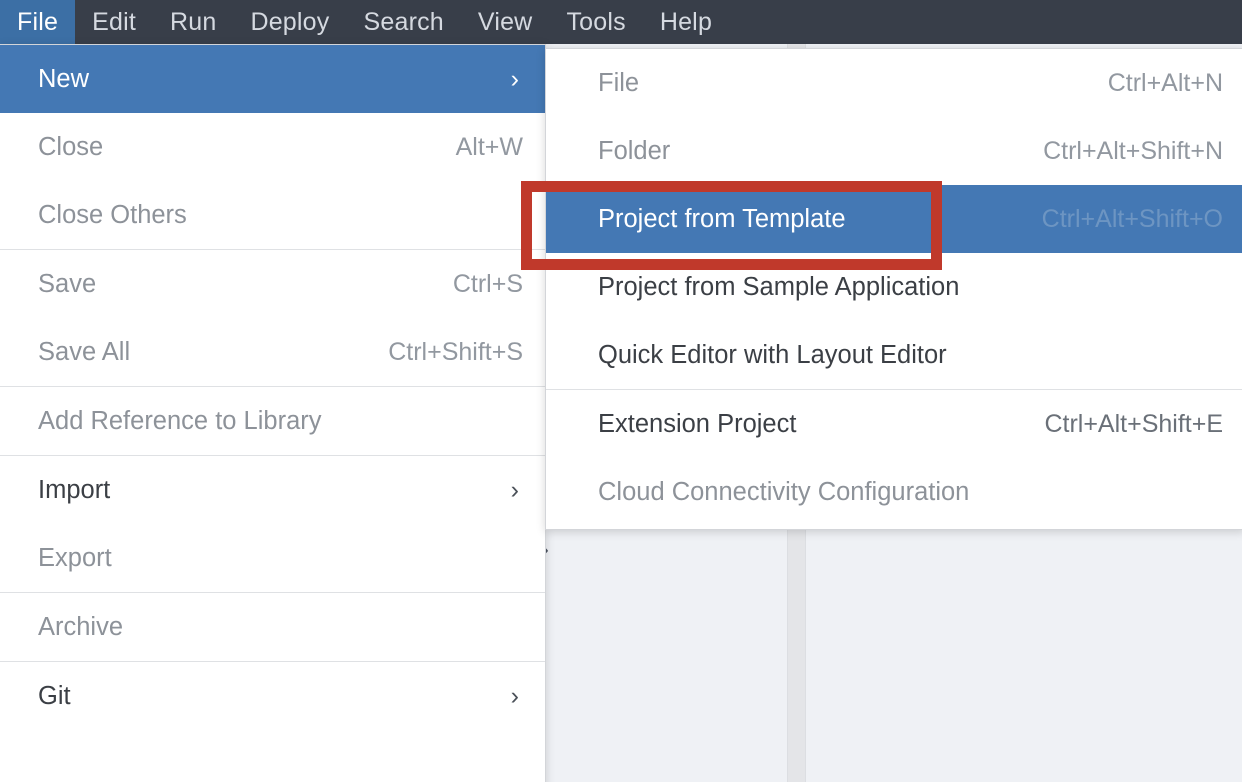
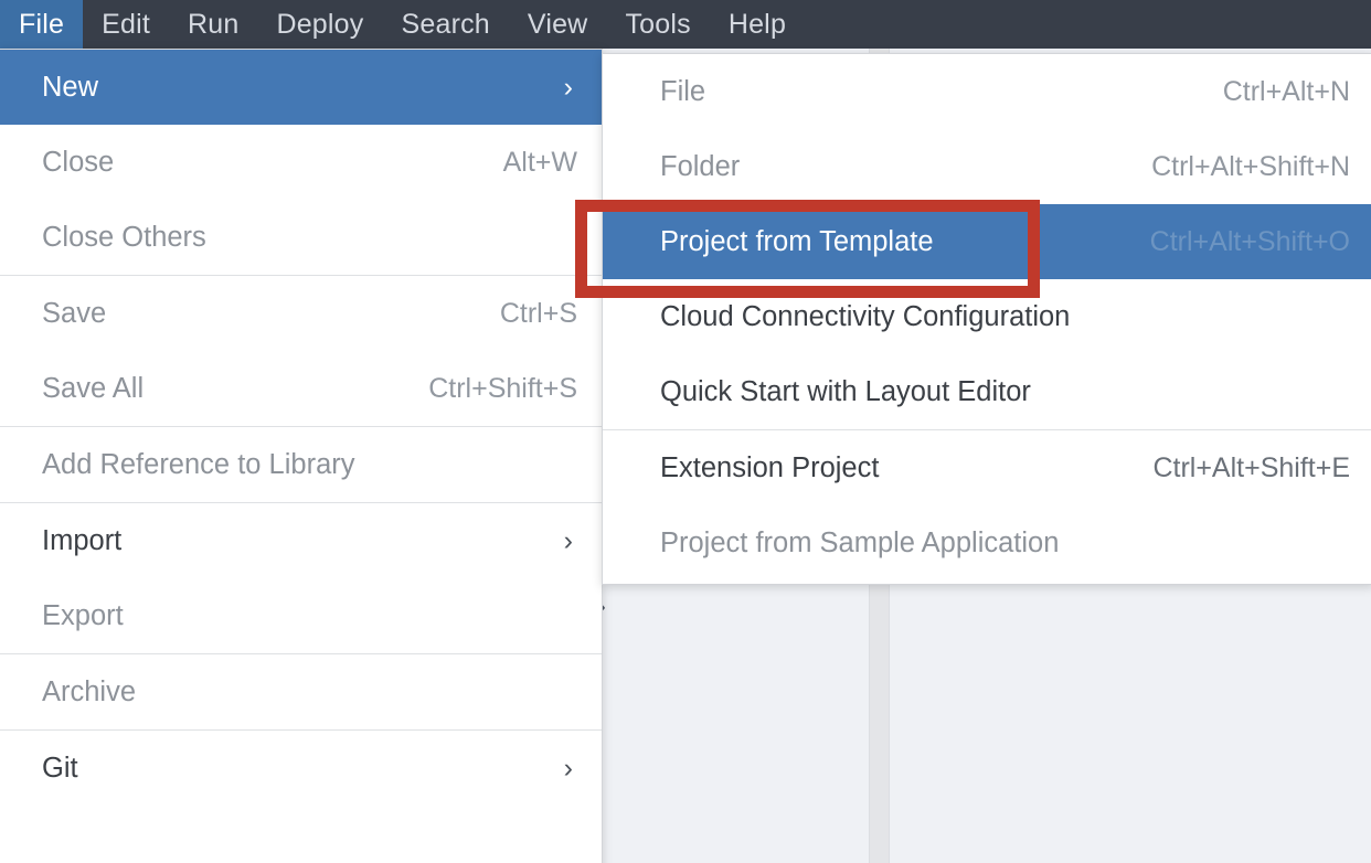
  File
  Edit
  Run
  Deploy
  Search
  View
  Tools
  Help
  New
  ›
  Close
  Alt+W
  Close Others
  Save
  Ctrl+S
  Save All
  Ctrl+Shift+S
  Add Reference to Library
  Import
  ›
  Export
  Archive
  Git
  ›
  File
  Ctrl+Alt+N
  Folder
  Ctrl+Alt+Shift+N
  Project from Template
  Ctrl+Alt+Shift+O
- Project from Sample Application
+ Cloud Connectivity Configuration
- Quick Editor with Layout Editor
+ Quick Start with Layout Editor
  Extension Project
  Ctrl+Alt+Shift+E
- Cloud Connectivity Configuration
+ Project from Sample Application
